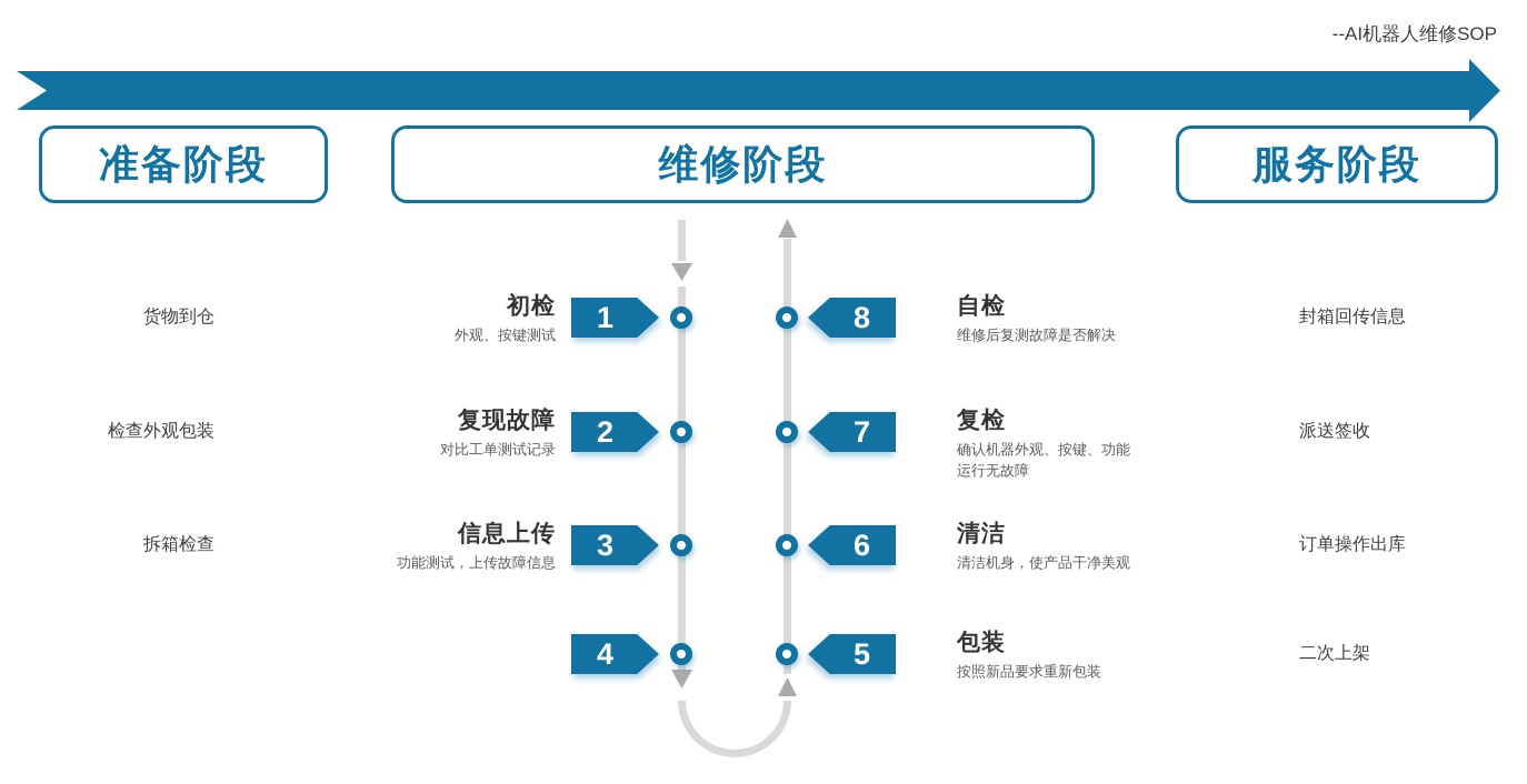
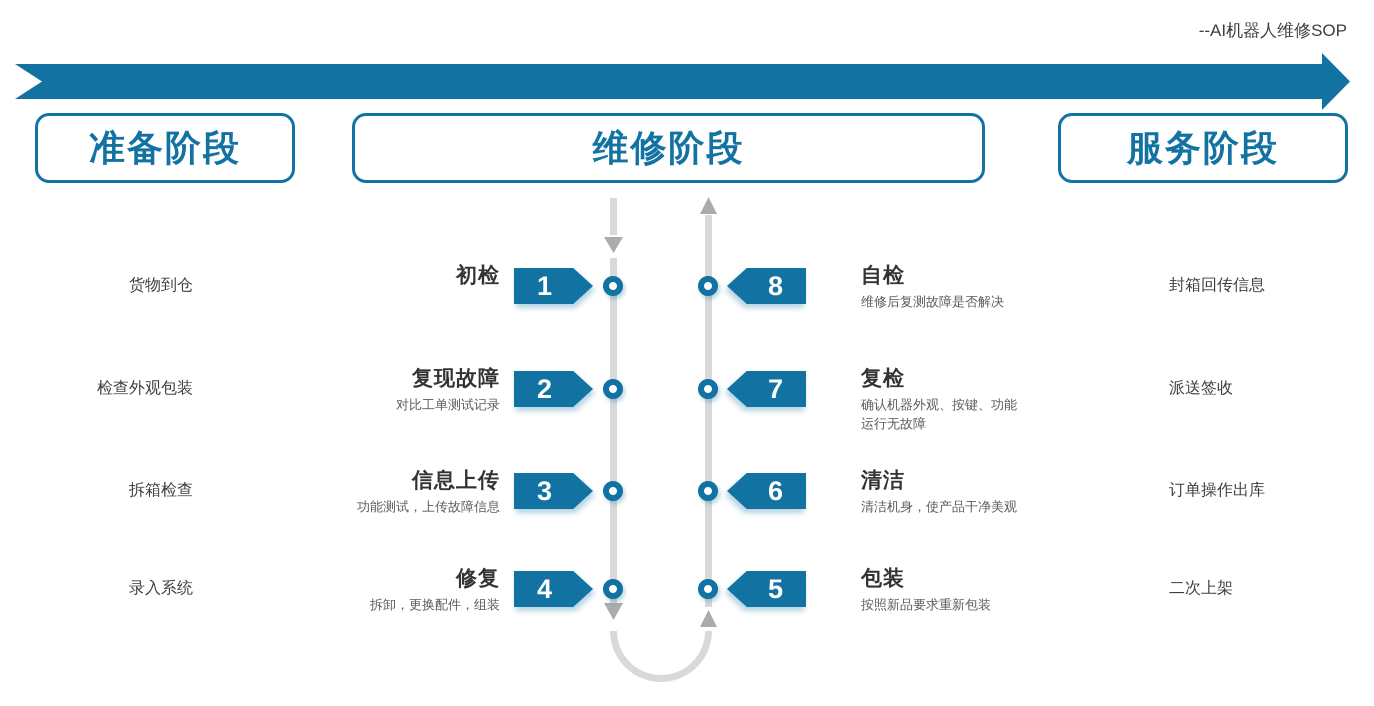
  --AI机器人维修SOP
  准备阶段
  维修阶段
  服务阶段
  货物到仓
  检查外观包装
  拆箱检查
+ 录入系统
  封箱回传信息
  派送签收
  订单操作出库
  二次上架
  初检
- 外观、按键测试
  复现故障
  对比工单测试记录
  信息上传
  功能测试，上传故障信息
+ 修复
+ 拆卸，更换配件，组装
  1
  2
  3
  4
  自检
  维修后复测故障是否解决
  复检
  确认机器外观、按键、功能
  运行无故障
  清洁
  清洁机身，使产品干净美观
  包装
  按照新品要求重新包装
  8
  7
  6
  5
